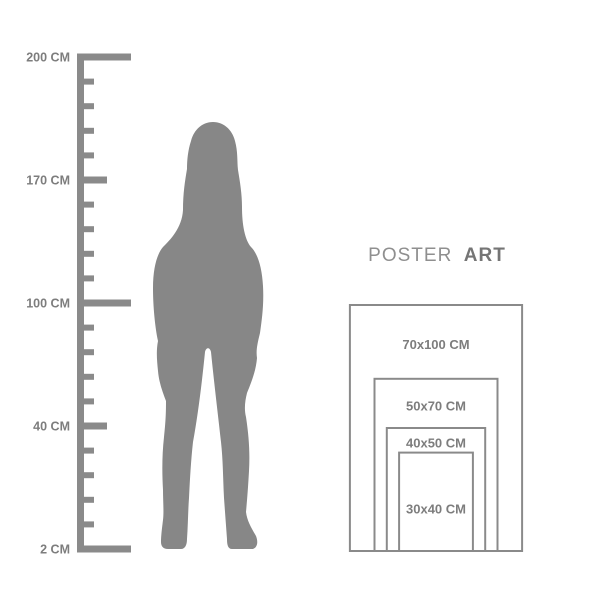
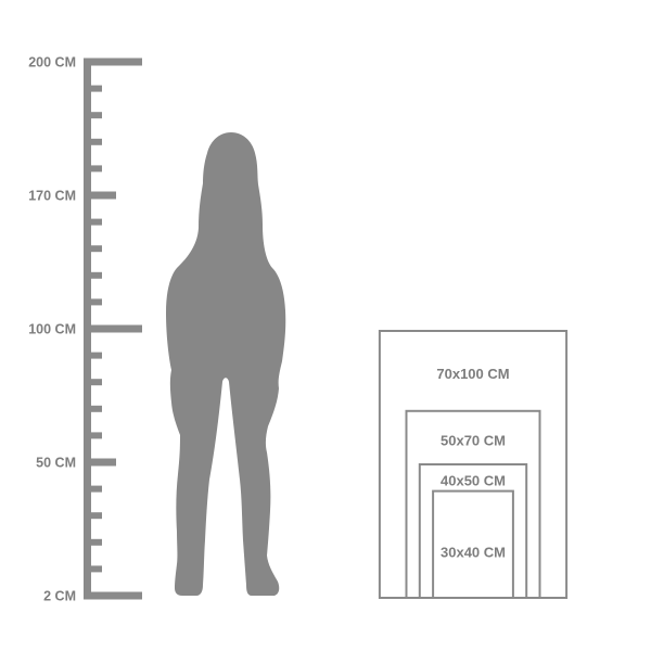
  200 CM
  170 CM
  100 CM
- 40 CM
+ 50 CM
  2 CM
- POSTER ART
  70x100 CM
  50x70 CM
  40x50 CM
  30x40 CM
